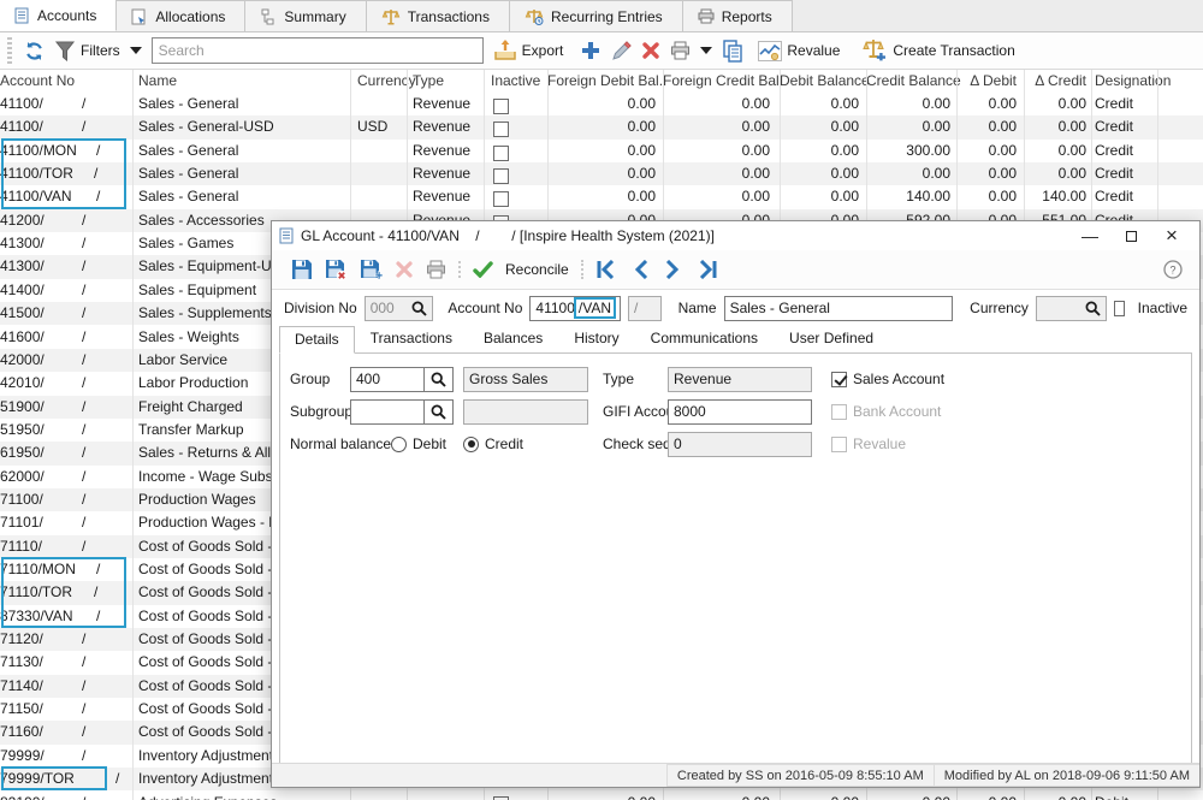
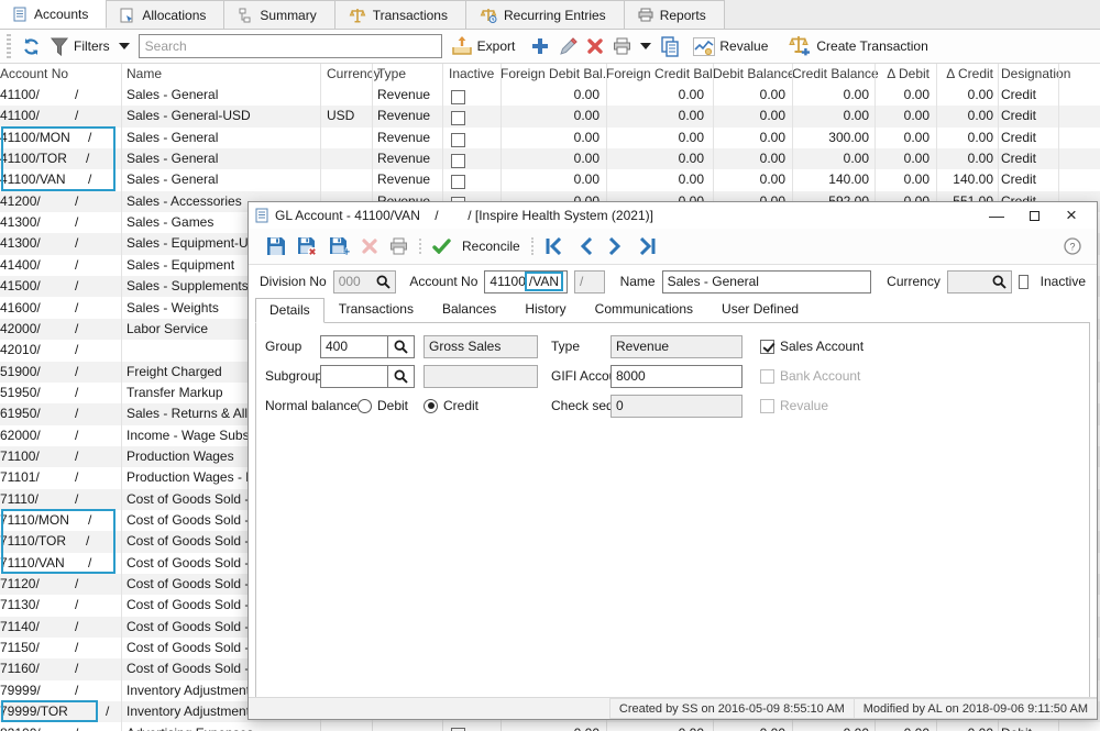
  Accounts
  Allocations
  Summary
  Transactions
  Recurring Entries
  Reports
  Filters
  Search
  Export
  Revalue
  Create Transaction
  Account No
  Name
  Currenc
  Type
  Inactive
  Foreign Debit Bal.
  Foreign Credit Bal
  Debit Balanc
  Credit Balanc
  Δ Debit
  Δ Credit
  Designation
  41100/
  /
  Sales - General
  Revenue
  0.00
  0.00
  0.00
  0.00
  0.00
  0.00
  Credit
  41100/
  /
  Sales - General-USD
  USD
  Revenue
  0.00
  0.00
  0.00
  0.00
  0.00
  0.00
  Credit
  41100/MON
  /
  Sales - General
  Revenue
  0.00
  0.00
  0.00
  300.00
  0.00
  0.00
  Credit
  41100/TOR
  /
  Sales - General
  Revenue
  0.00
  0.00
  0.00
  0.00
  0.00
  0.00
  Credit
  41100/VAN
  /
  Sales - General
  Revenue
  0.00
  0.00
  0.00
  140.00
  0.00
  140.00
  Credit
  41200/
  /
  Sales - Accessories
  41300/
  /
  Sales - Games
  41300/
  /
  Sales - Equipment-U
  41400/
  /
  Sales - Equipment
  41500/
  /
  Sales - Supplements
  41600/
  /
  Sales - Weights
  42000/
  /
  Labor Service
  42010/
  /
- Labor Production
  51900/
  /
  Freight Charged
  51950/
  /
  Transfer Markup
  61950/
  /
  Sales - Returns & All
  62000/
  /
  Income - Wage Subs
  71100/
  /
  Production Wages
  71101/
  /
  Production Wages -
  71110/
  /
  Cost of Goods Sold
  71110/MON
  /
  Cost of Goods Sold
  71110/TOR
  /
  Cost of Goods Sold
- 87330/VAN
+ 71110/VAN
  /
  Cost of Goods Sold
  71120/
  /
  Cost of Goods Sold
  71130/
  /
  Cost of Goods Sold
  71140/
  /
  Cost of Goods Sold
  71150/
  /
  Cost of Goods Sold
  71160/
  /
  Cost of Goods Sold
  79999/
  /
  Inventory Adjustmen
  79999/TOR
  /
  Inventory Adjustmen
  GL Account - 41100/VAN / / [Inspire Health System (2021)]
  —
  ×
  Reconcile
  ?
  Division No
  000
  Account No
  41100
  /VAN
  /
  Name
  Sales - General
  Currency
  Inactive
  Details
  Transactions
  Balances
  History
  Communications
  User Defined
  Group
  400
  Gross Sales
  Type
  Revenue
  Sales Account
  Subgroup
  GIFI Acco
  8000
  Bank Account
  Normal balance
  Debit
  Credit
  0
  Revalue
  Created by SS on 2016-05-09 8:55:10 AM
  Modified by AL on 2018-09-06 9:11:50 AM
